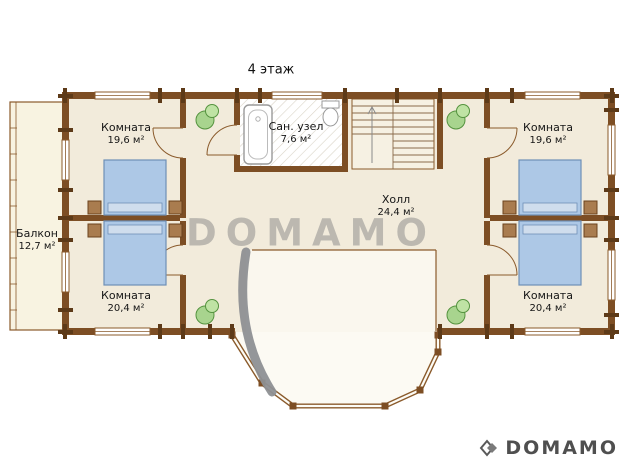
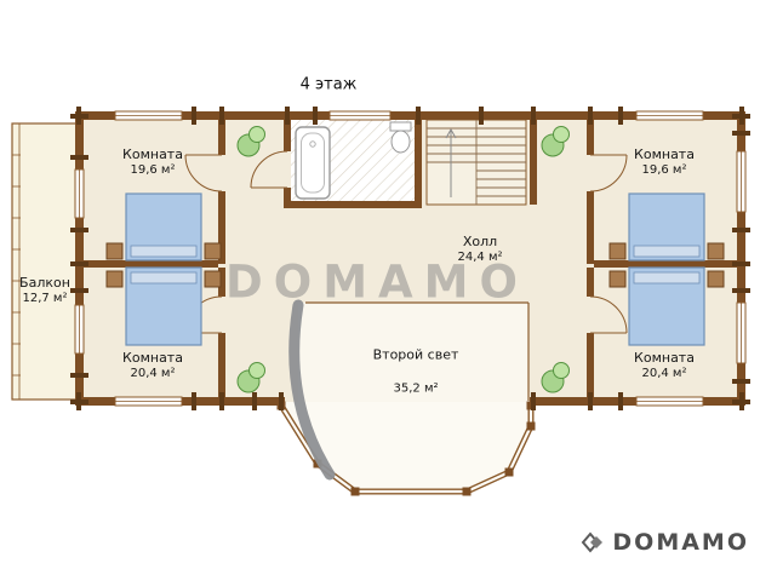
  4 этаж
  Балкон
  12,7 м²
  Комната
  19,6 м²
- Сан. узел
- 7,6 м²
  Комната
  19,6 м²
  Холл
  24,4 м²
  Комната
  20,4 м²
+ Второй свет
+ 35,2 м²
  Комната
  20,4 м²
  DOMAMO
  DOMAMO
